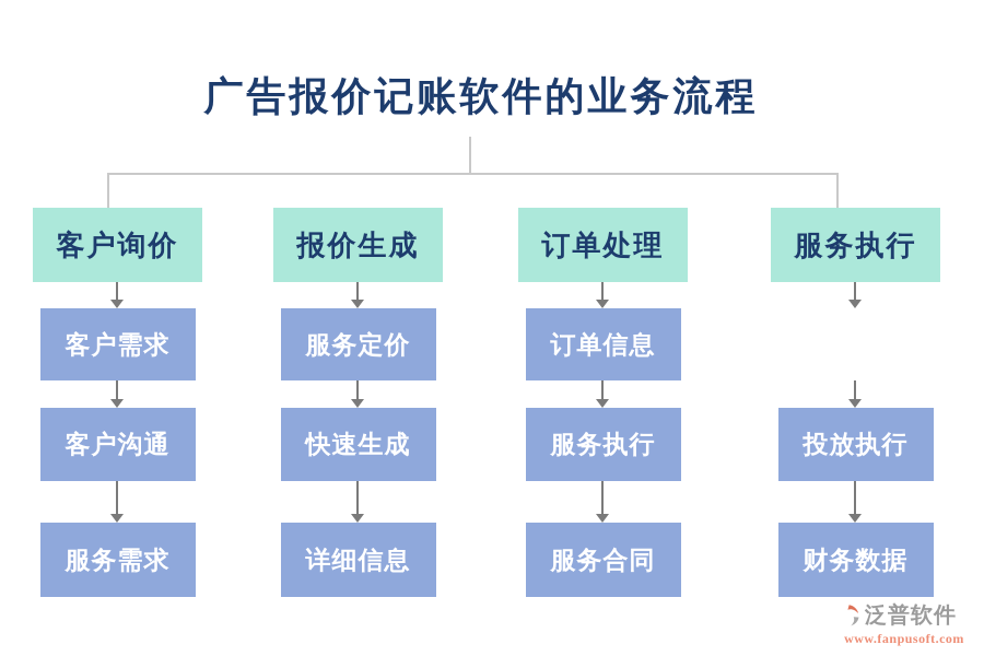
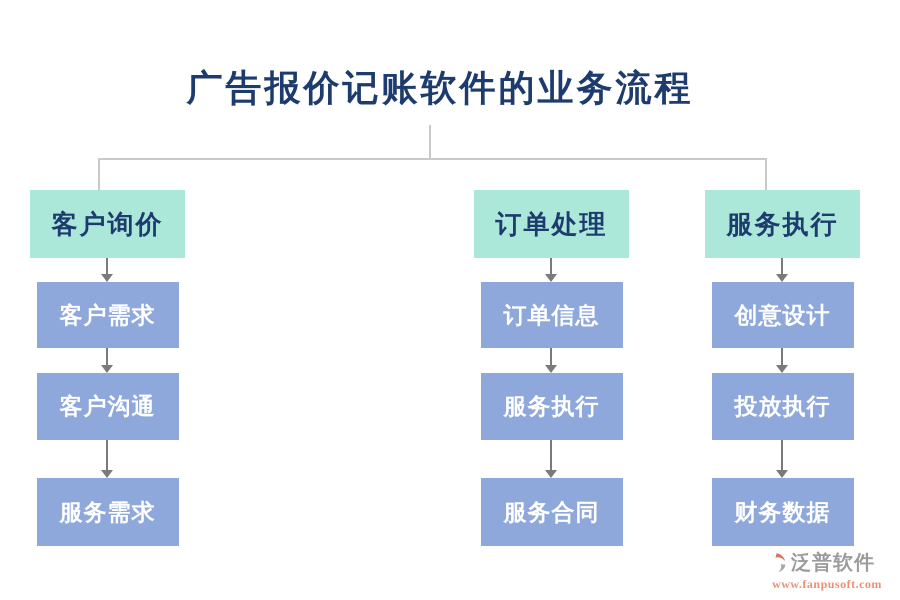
  广告报价记账软件的业务流程
  客户询价
  客户需求
  客户沟通
  服务需求
- 报价生成
- 服务定价
- 快速生成
- 详细信息
  订单处理
  订单信息
  服务执行
  服务合同
  服务执行
+ 创意设计
  投放执行
  财务数据
  泛普软件
  www.fanpusoft.com
